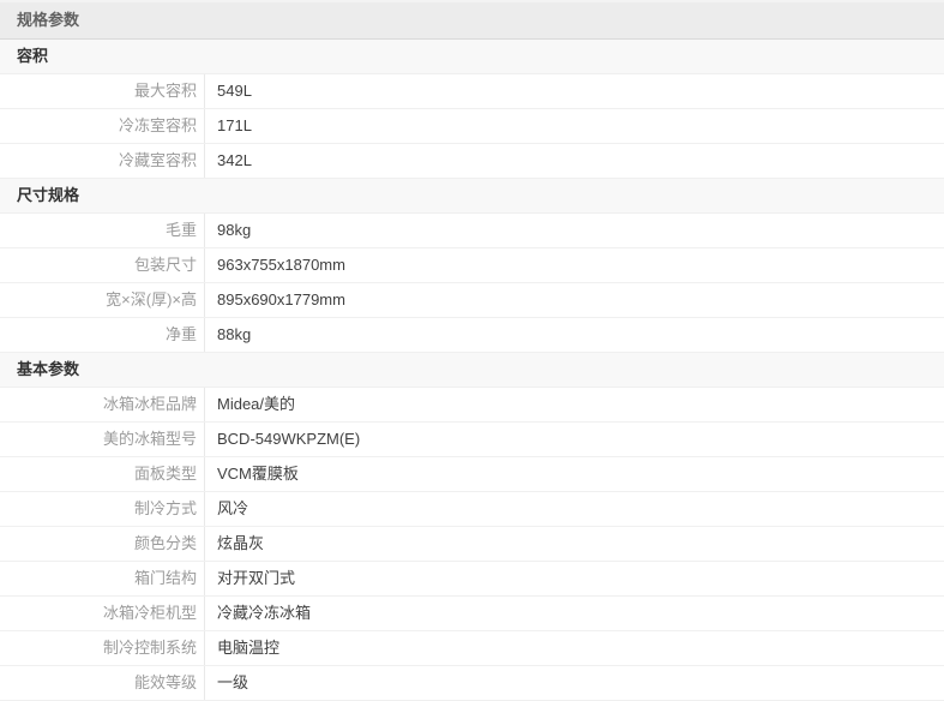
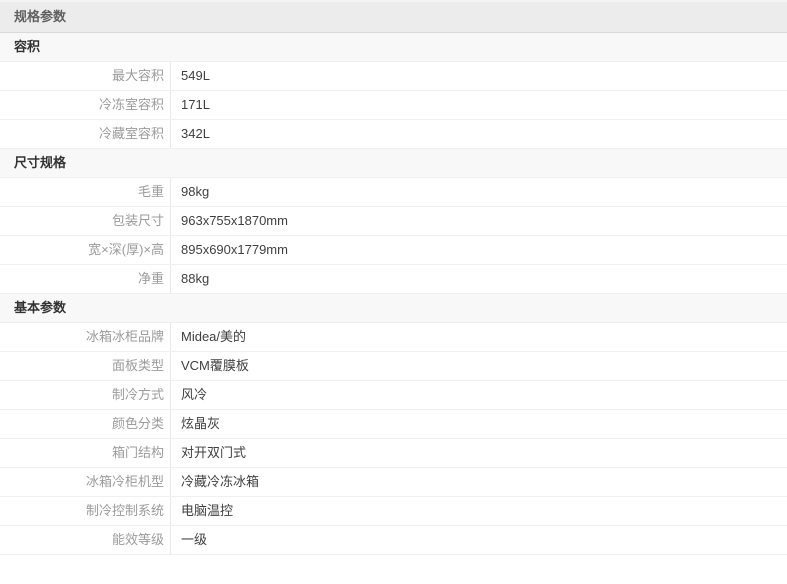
  规格参数
  容积
  最大容积
  549L
  冷冻室容积
  171L
  冷藏室容积
  342L
  尺寸规格
  毛重
  98kg
  包装尺寸
  963x755x1870mm
  宽×深(厚)×高
  895x690x1779mm
  净重
  88kg
  基本参数
  冰箱冰柜品牌
  Midea/美的
- 美的冰箱型号
- BCD-549WKPZM(E)
  面板类型
  VCM覆膜板
  制冷方式
  风冷
  颜色分类
  炫晶灰
  箱门结构
  对开双门式
  冰箱冷柜机型
  冷藏冷冻冰箱
  制冷控制系统
  电脑温控
  能效等级
  一级
